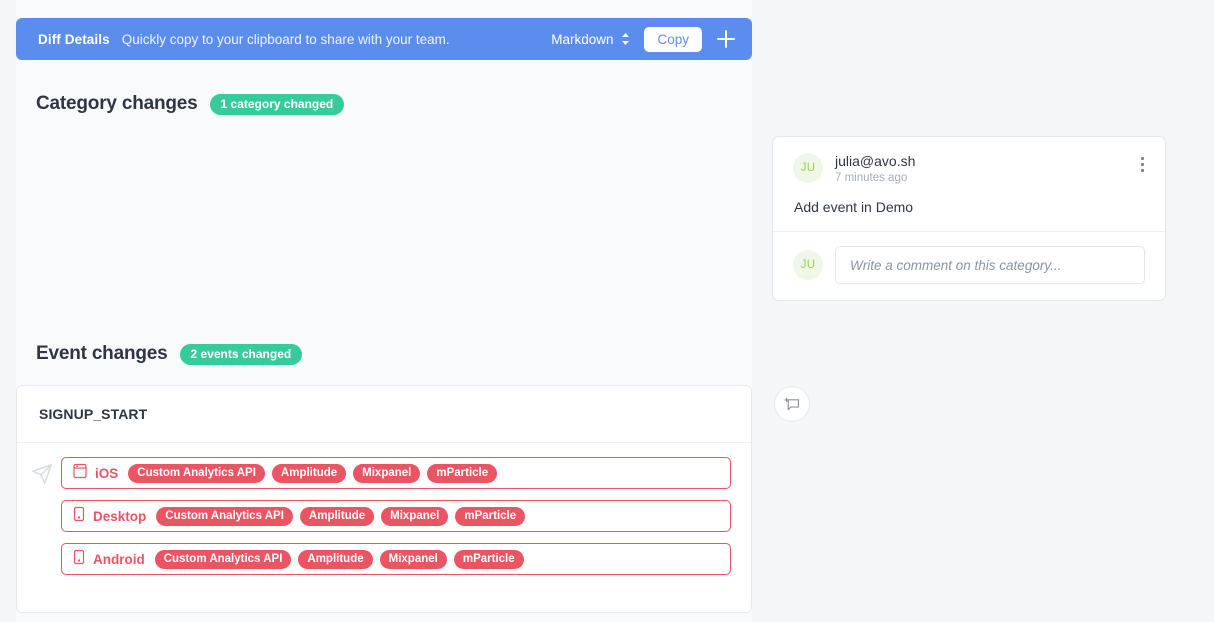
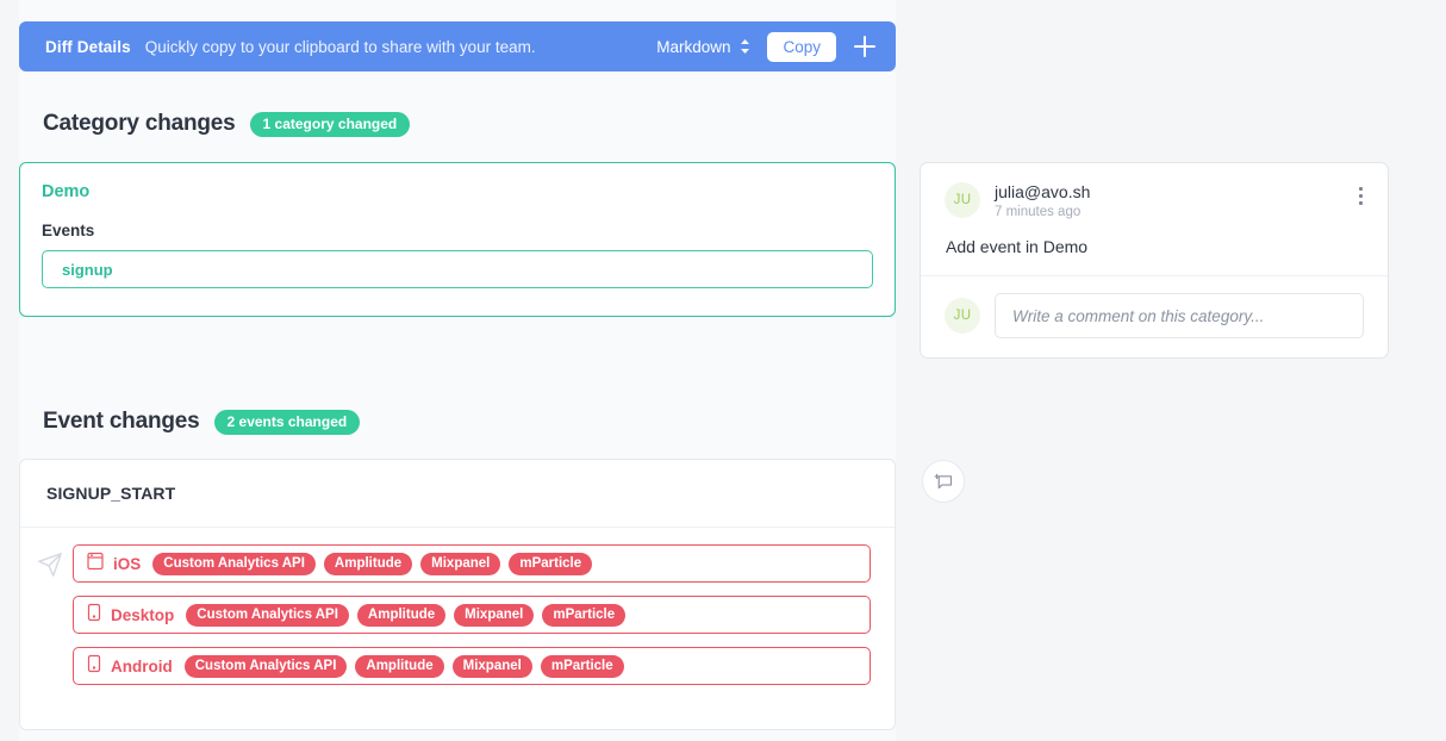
  Diff Details
  Quickly copy to your clipboard to share with your team.
  Markdown
  Copy
  Category changes
  1 category changed
+ Demo
+ Events
+ signup
  Event changes
  2 events changed
  SIGNUP_START
  iOS
  Custom Analytics API
  Amplitude
  Mixpanel
  mParticle
  Desktop
  Custom Analytics API
  Amplitude
  Mixpanel
  mParticle
  Android
  Custom Analytics API
  Amplitude
  Mixpanel
  mParticle
  JU
  julia@avo.sh
  7 minutes ago
  Add event in Demo
  JU
  Write a comment on this category...
